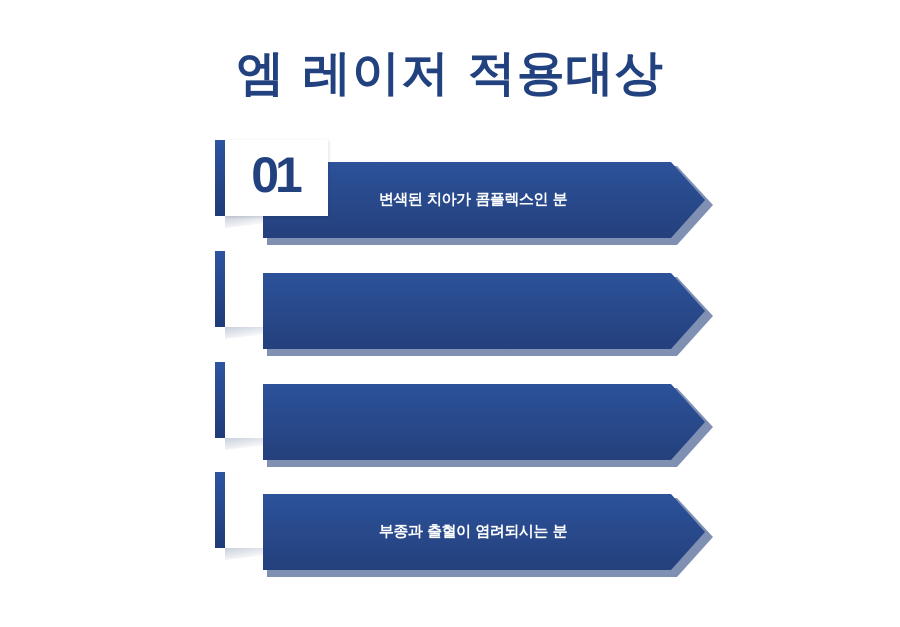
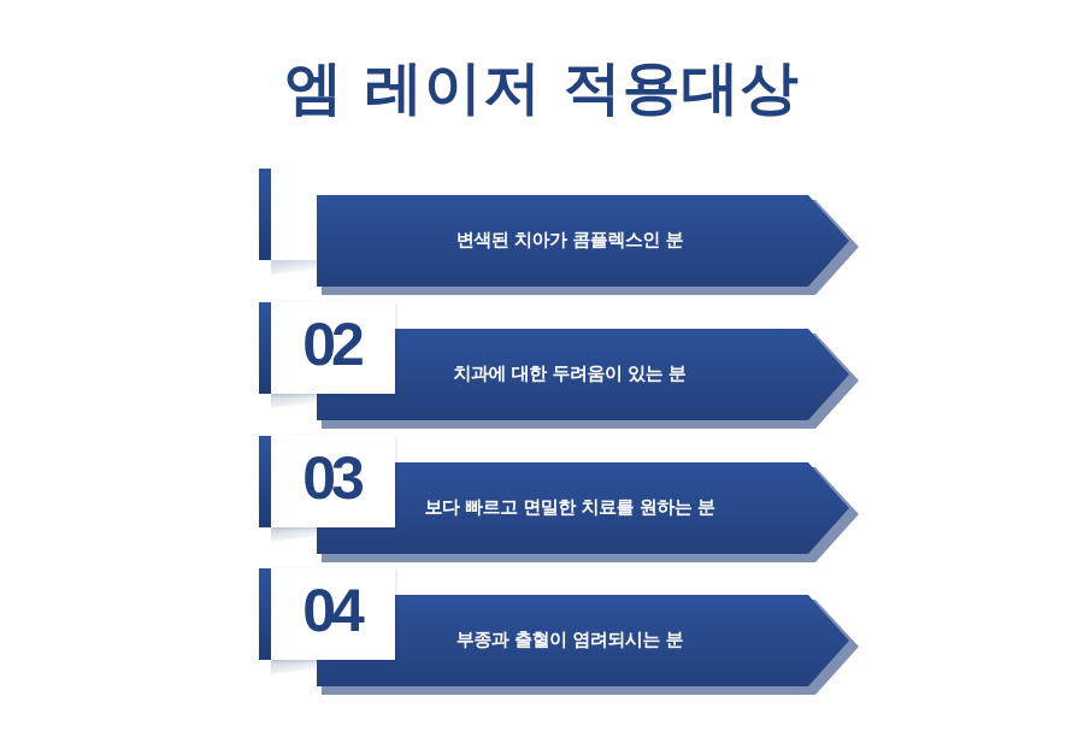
  엠 레이저 적용대상
- 01
  변색된 치아가 콤플렉스인 분
+ 02
+ 치과에 대한 두려움이 있는 분
+ 03
+ 보다 빠르고 면밀한 치료를 원하는 분
+ 04
  부종과 출혈이 염려되시는 분
